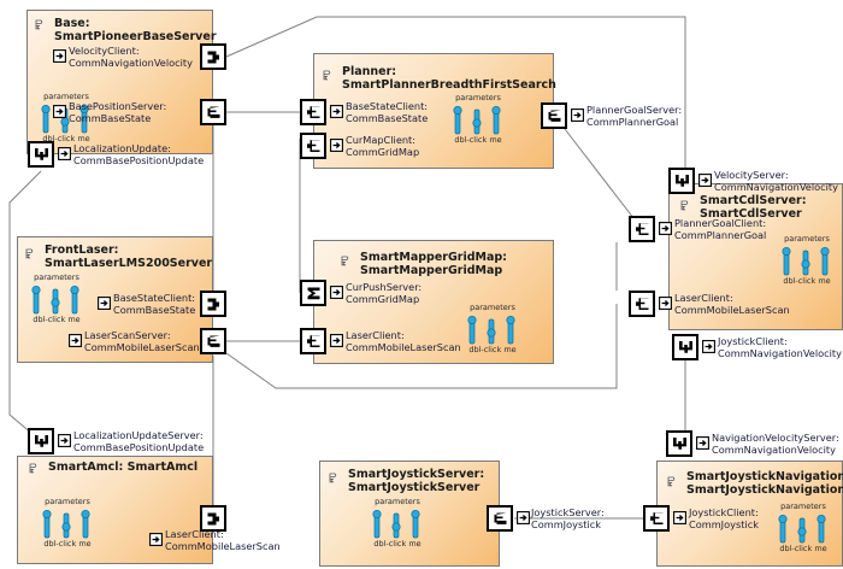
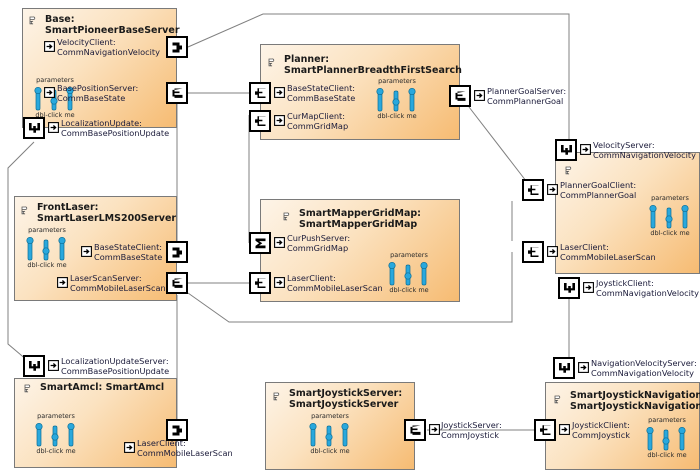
  Base:
  SmartPioneerBaseServer
  parameters
  dbl-click me
  VelocityClient:
  CommNavigationVelocity
  BasePositionServer:
  CommBaseState
  LocalizationUpdate:
  CommBasePositionUpdate
  Planner:
  SmartPlannerBreadthFirstSearch
  parameters
  dbl-click me
  BaseStateClient:
  CommBaseState
  CurMapClient:
  CommGridMap
  PlannerGoalServer:
  CommPlannerGoal
  FrontLaser:
  SmartLaserLMS200Server
  parameters
  dbl-click me
  BaseStateClient:
  CommBaseState
  LaserScanServer:
  CommMobileLaserScan
  SmartMapperGridMap:
  SmartMapperGridMap
  parameters
  dbl-click me
  CurPushServer:
  CommGridMap
  LaserClient:
  CommMobileLaserScan
- SmartCdlServer:
- SmartCdlServer
  parameters
  dbl-click me
  VelocityServer:
  CommNavigationVelocity
  PlannerGoalClient:
  CommPlannerGoal
  LaserClient:
  CommMobileLaserScan
  JoystickClient:
  CommNavigationVelocity
  SmartAmcl: SmartAmcl
  parameters
  dbl-click me
  LocalizationUpdateServer:
  CommBasePositionUpdate
  LaserClient:
  CommMobileLaserScan
  SmartJoystickServer:
  SmartJoystickServer
  parameters
  dbl-click me
  JoystickServer:
  CommJoystick
  SmartJoystickNavigation
  SmartJoystickNavigation
  parameters
  dbl-click me
  NavigationVelocityServer:
  CommNavigationVelocity
  JoystickClient:
  CommJoystick
